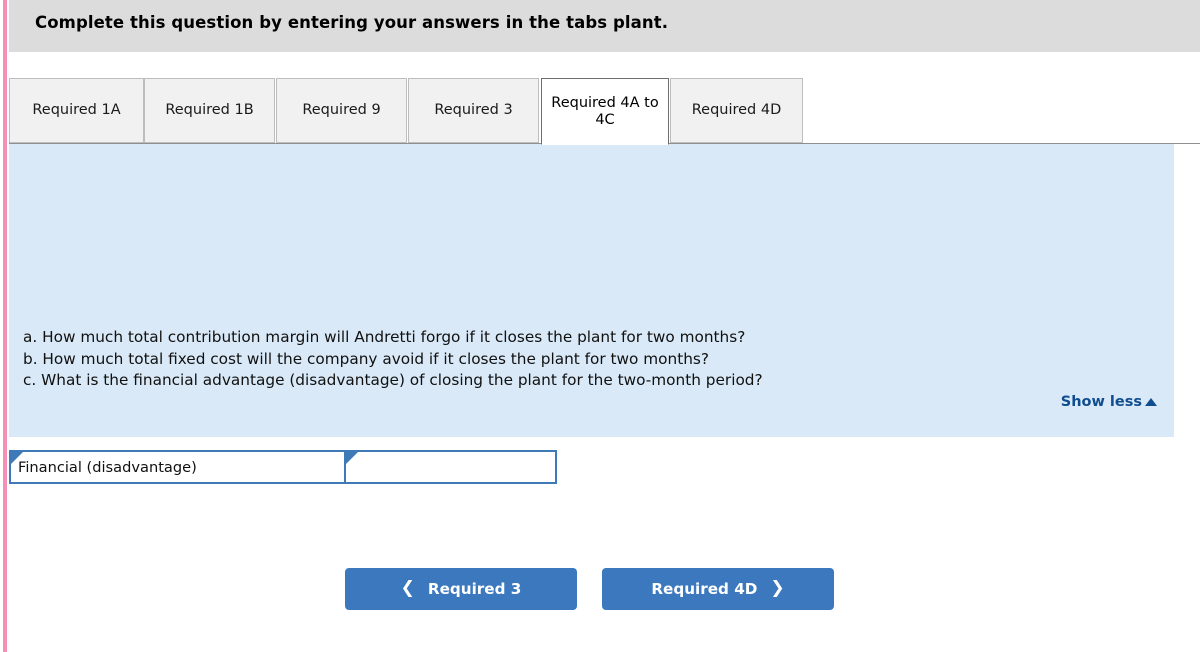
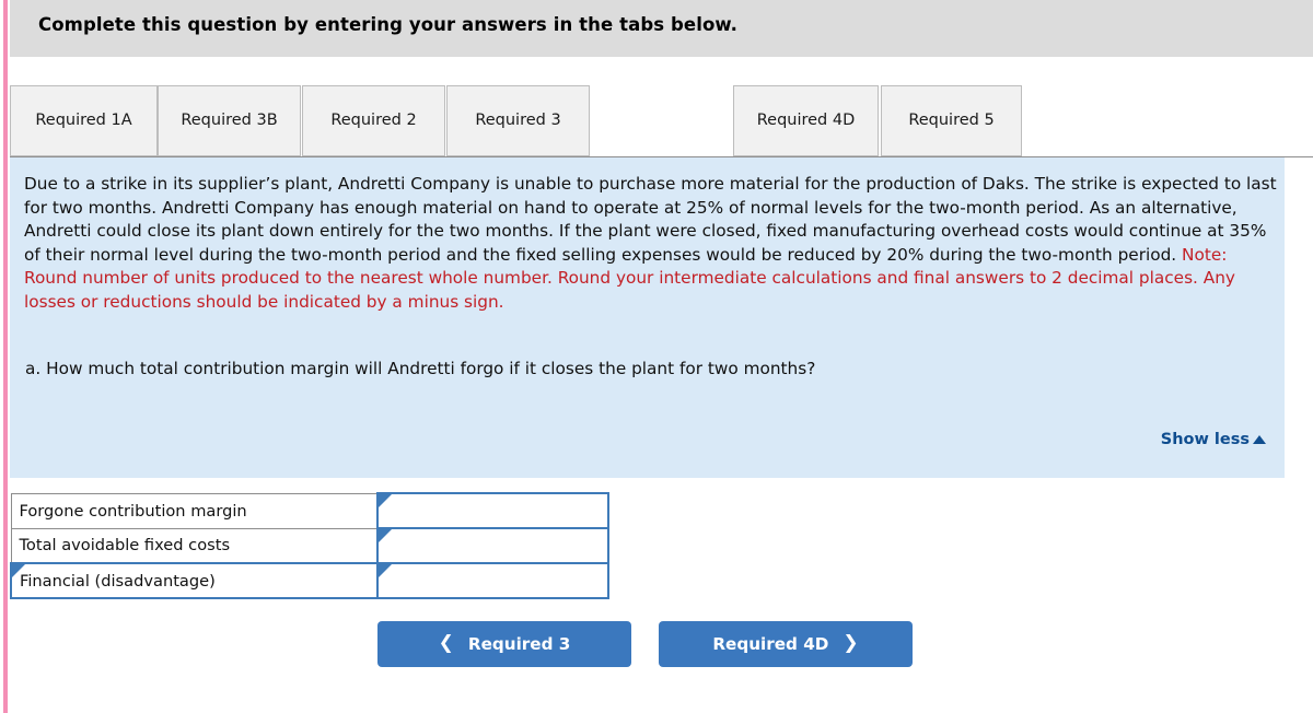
- Complete this question by entering your answers in the tabs plant.
+ Complete this question by entering your answers in the tabs below.
  Required 1A
- Required 1B
+ Required 3B
- Required 9
+ Required 2
  Required 3
- Required 4A to 4C
  Required 4D
+ Required 5
+ Due to a strike in its supplier’s plant, Andretti Company is unable to purchase more material for the production of Daks. The strike is expected to last for two months. Andretti Company has enough material on hand to operate at 25% of normal levels for the two-month period. As an alternative, Andretti could close its plant down entirely for the two months. If the plant were closed, fixed manufacturing overhead costs would continue at 35% of their normal level during the two-month period and the fixed selling expenses would be reduced by 20% during the two-month period. Note: Round number of units produced to the nearest whole number. Round your intermediate calculations and final answers to 2 decimal places. Any losses or reductions should be indicated by a minus sign.
  a. How much total contribution margin will Andretti forgo if it closes the plant for two months?
- b. How much total fixed cost will the company avoid if it closes the plant for two months?
- c. What is the financial advantage (disadvantage) of closing the plant for the two-month period?
  Show less
+ Forgone contribution margin
+ Total avoidable fixed costs
  Financial (disadvantage)
  ❮
  Required 3
  Required 4D
  ❯
